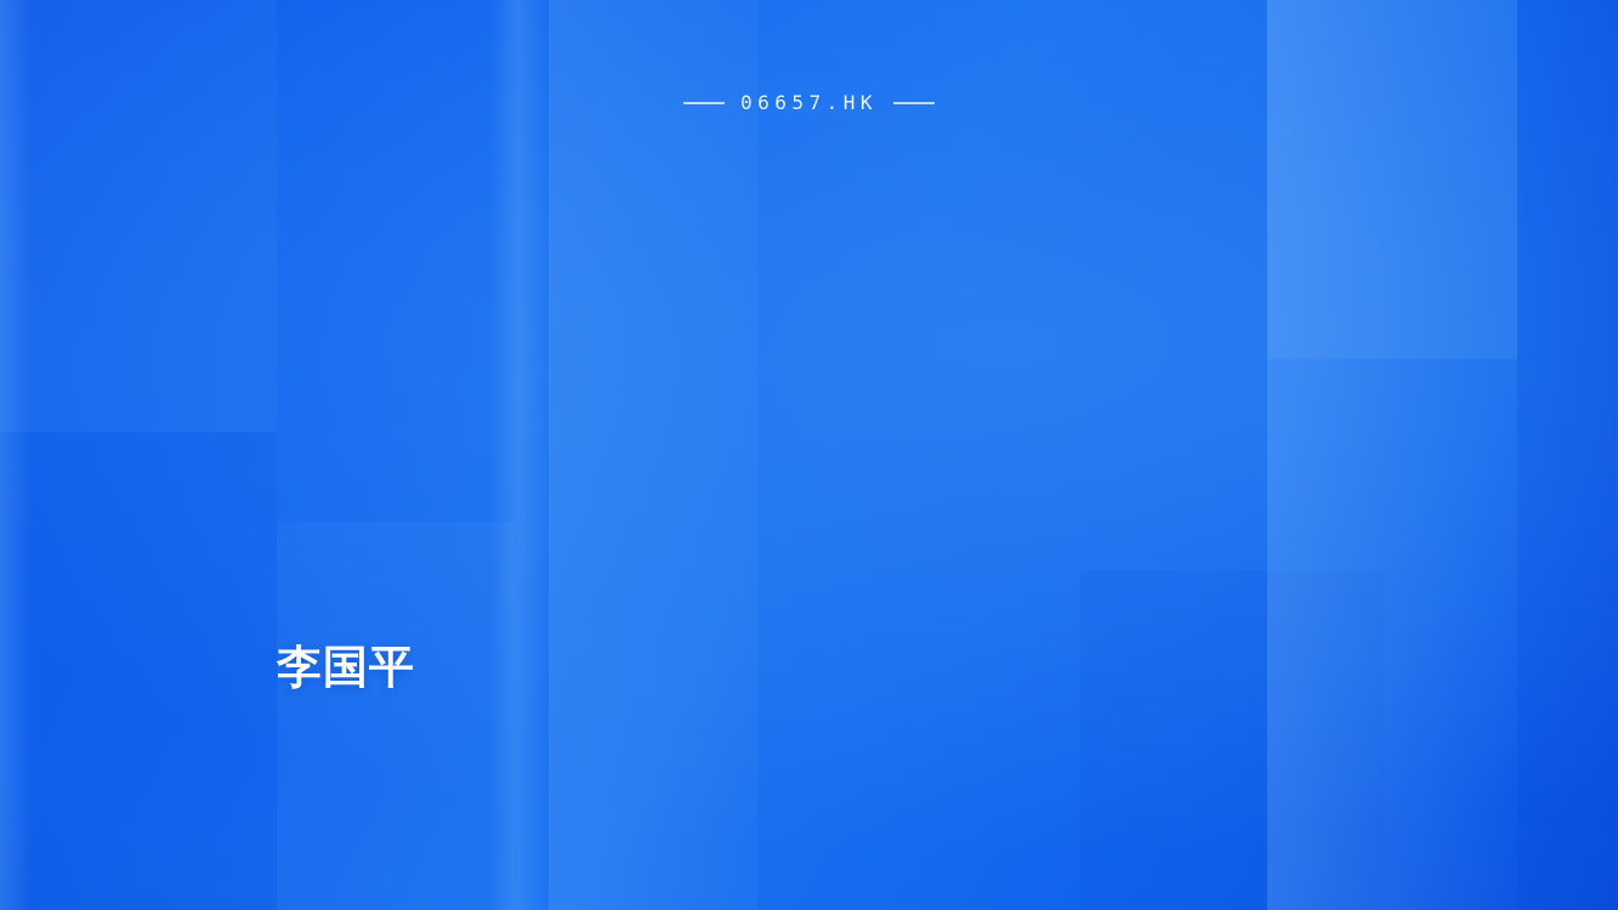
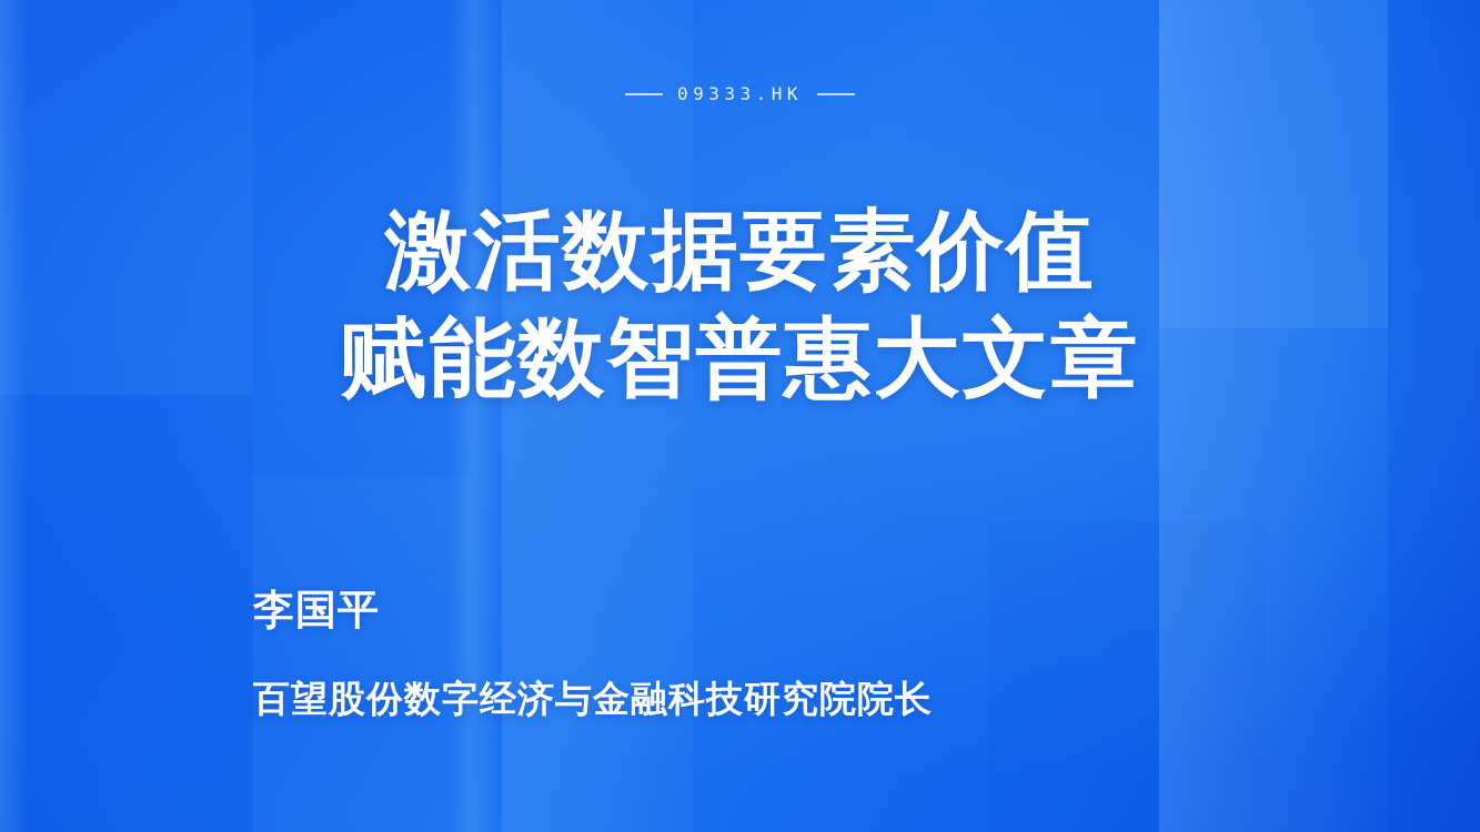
- 06657.HK
+ 09333.HK
+ 激活数据要素价值
+ 赋能数智普惠大文章
  李国平
+ 百望股份数字经济与金融科技研究院院长
